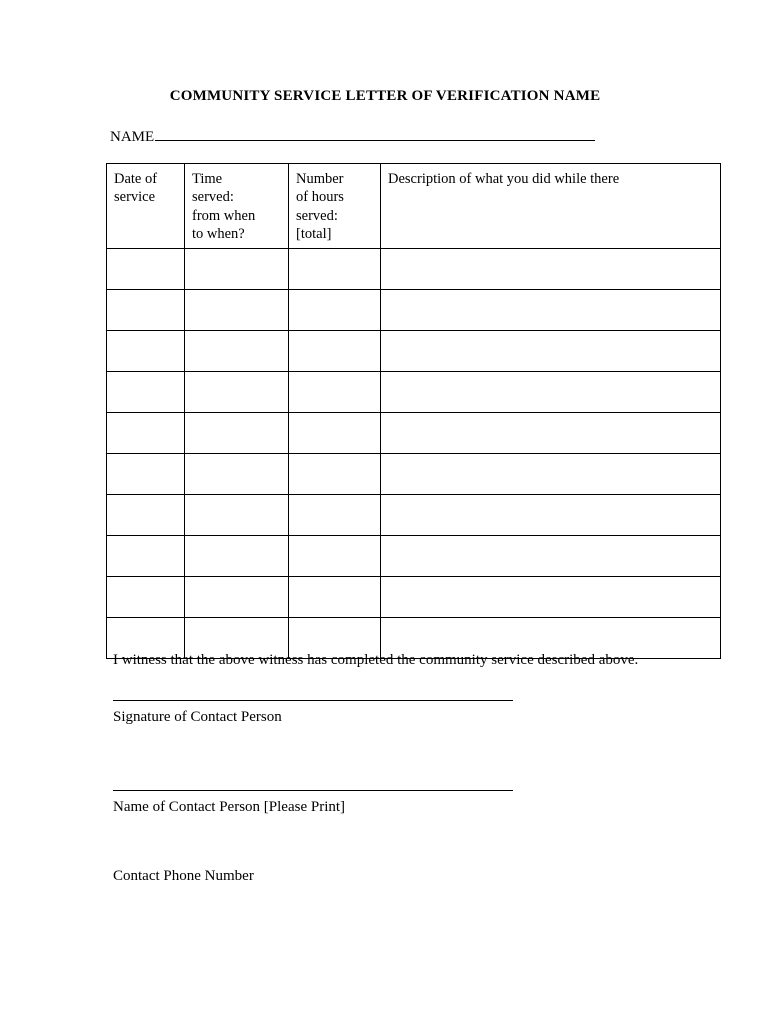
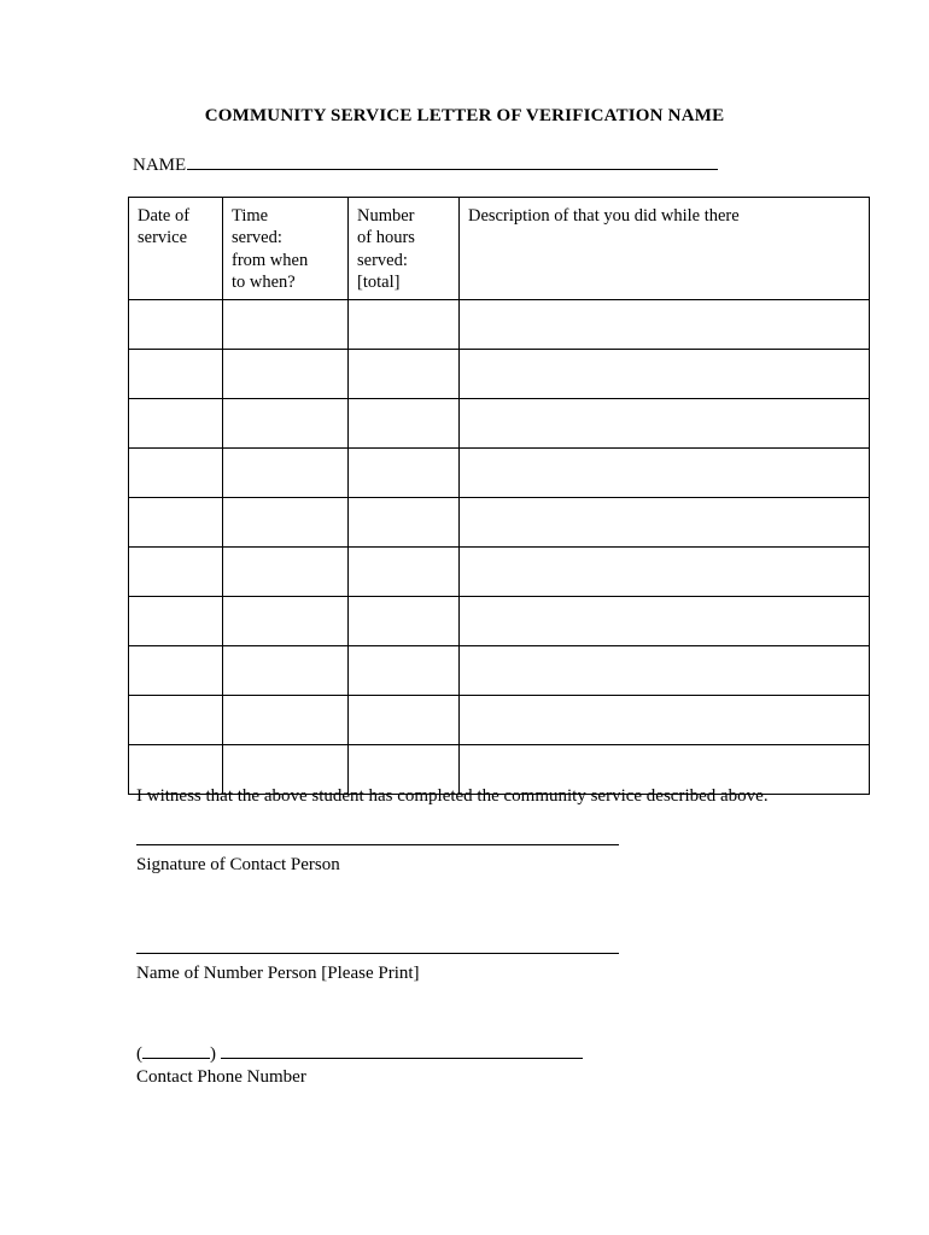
  COMMUNITY SERVICE LETTER OF VERIFICATION NAME
  NAME
- Date of service	Time served: from when to when?	Number of hours served: [total]	Description of what you did while there
+ Date of service	Time served: from when to when?	Number of hours served: [total]	Description of that you did while there
- I witness that the above witness has completed the community service described above.
+ I witness that the above student has completed the community service described above.
  Signature of Contact Person
- Name of Contact Person [Please Print]
+ Name of Number Person [Please Print]
+ ( )
  Contact Phone Number
